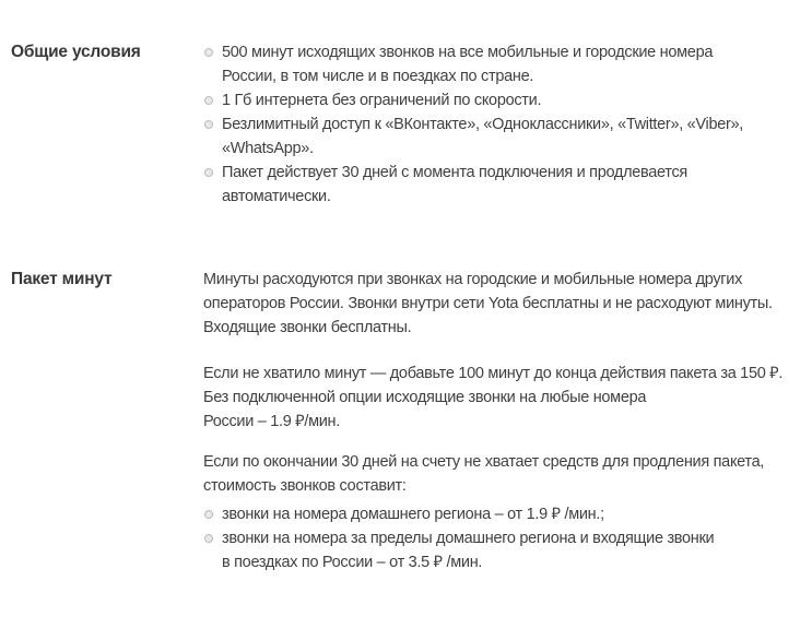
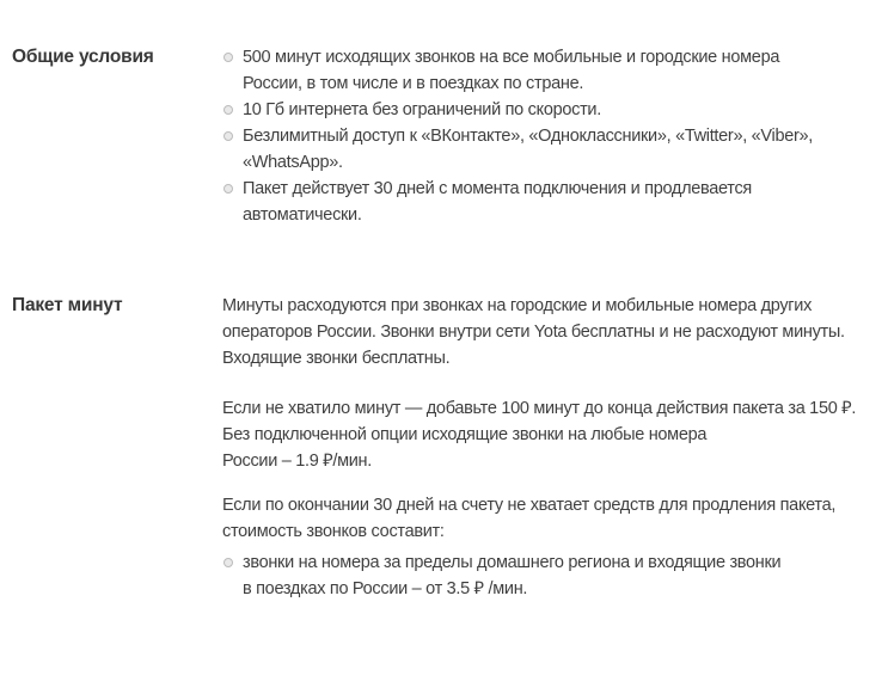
  Общие условия
  500 минут исходящих звонков на все мобильные и городские номера
  России, в том числе и в поездках по стране.
- 1 Гб интернета без ограничений по скорости.
+ 10 Гб интернета без ограничений по скорости.
  Безлимитный доступ к «ВКонтакте», «Одноклассники», «Twitter», «Viber»,
  «WhatsApp».
  Пакет действует 30 дней с момента подключения и продлевается
  автоматически.
  Пакет минут
  Минуты расходуются при звонках на городские и мобильные номера других
  операторов России. Звонки внутри сети Yota бесплатны и не расходуют минуты.
  Входящие звонки бесплатны.
  Если не хватило минут — добавьте 100 минут до конца действия пакета за 150 ₽.
  Без подключенной опции исходящие звонки на любые номера
  России – 1.9 ₽/мин.
  Если по окончании 30 дней на счету не хватает средств для продления пакета,
  стоимость звонков составит:
- звонки на номера домашнего региона – от 1.9 ₽ /мин.;
  звонки на номера за пределы домашнего региона и входящие звонки
  в поездках по России – от 3.5 ₽ /мин.
